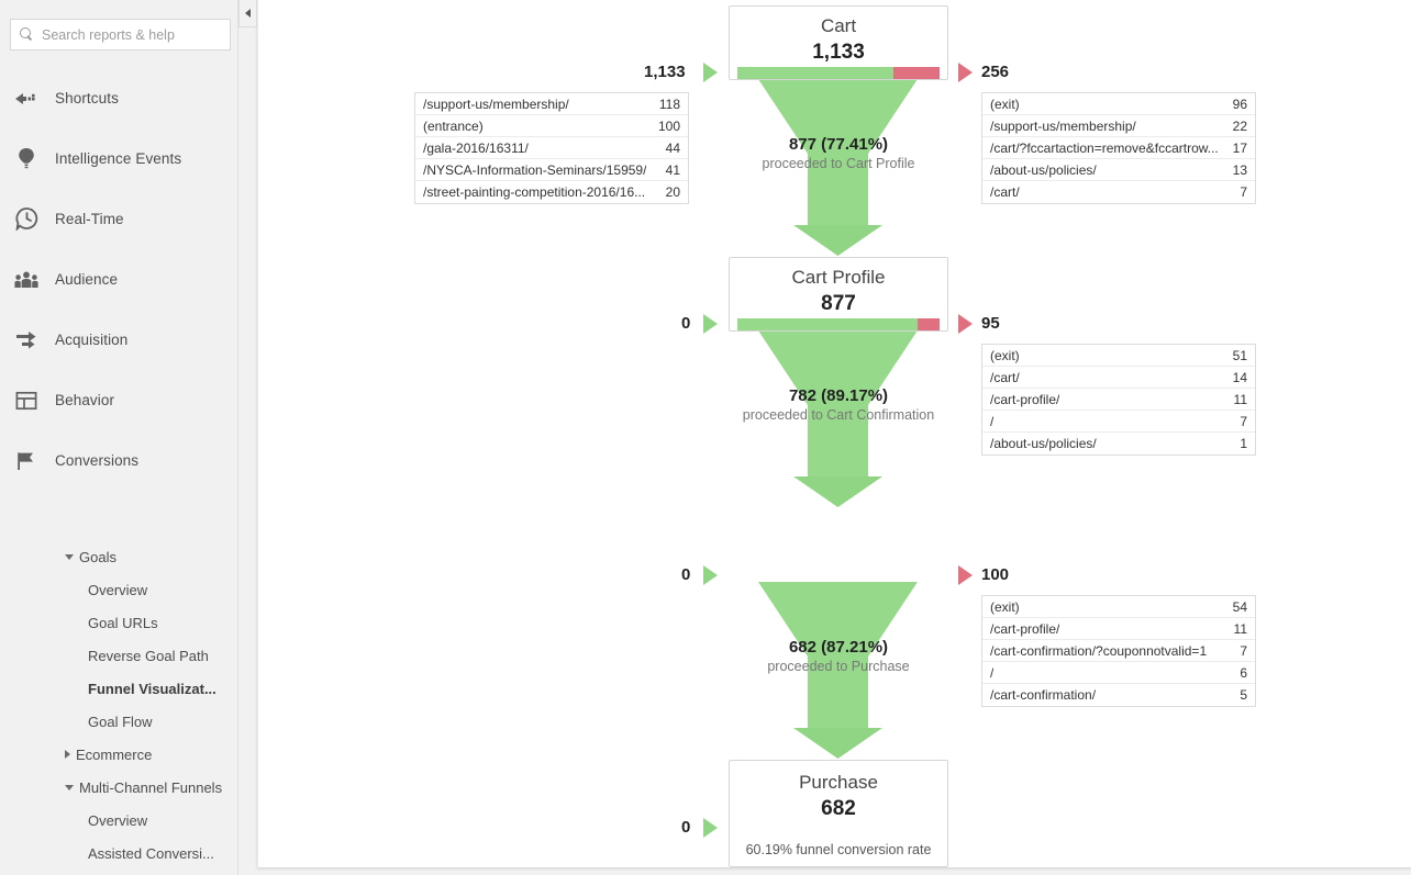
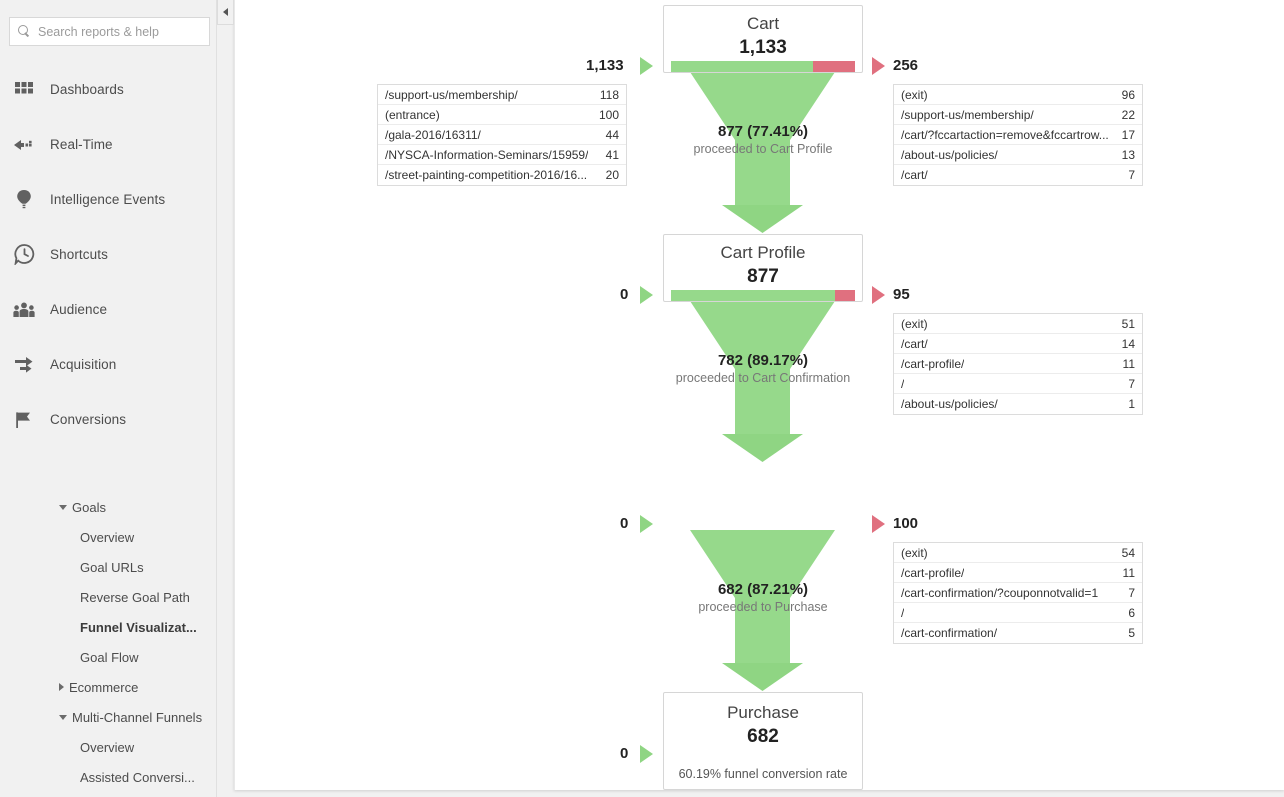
  Search reports & help
+ Dashboards
- Shortcuts
+ Real-Time
  Intelligence Events
- Real-Time
+ Shortcuts
  Audience
  Acquisition
- Behavior
  Conversions
  Goals
  Overview
  Goal URLs
  Reverse Goal Path
  Funnel Visualizat...
  Goal Flow
  Ecommerce
  Multi-Channel Funnels
  Overview
  Assisted Conversi...
  Cart
  1,133
  1,133
  256
  /support-us/membership/
  118
  (entrance)
  100
  /gala-2016/16311/
  44
  /NYSCA-Information-Seminars/15959/
  41
  /street-painting-competition-2016/16...
  20
  (exit)
  96
  /support-us/membership/
  22
  /cart/?fccartaction=remove&fccartrow...
  17
  /about-us/policies/
  13
  /cart/
  7
  877 (77.41%)
  proceeded to Cart Profile
  Cart Profile
  877
  0
  95
  (exit)
  51
  /cart/
  14
  /cart-profile/
  11
  /
  7
  /about-us/policies/
  1
  782 (89.17%)
  proceeded to Cart Confirmation
  0
  100
  (exit)
  54
  /cart-profile/
  11
  /cart-confirmation/?couponnotvalid=1
  7
  /
  6
  /cart-confirmation/
  5
  682 (87.21%)
  proceeded to Purchase
  Purchase
  682
  60.19% funnel conversion rate
  0
